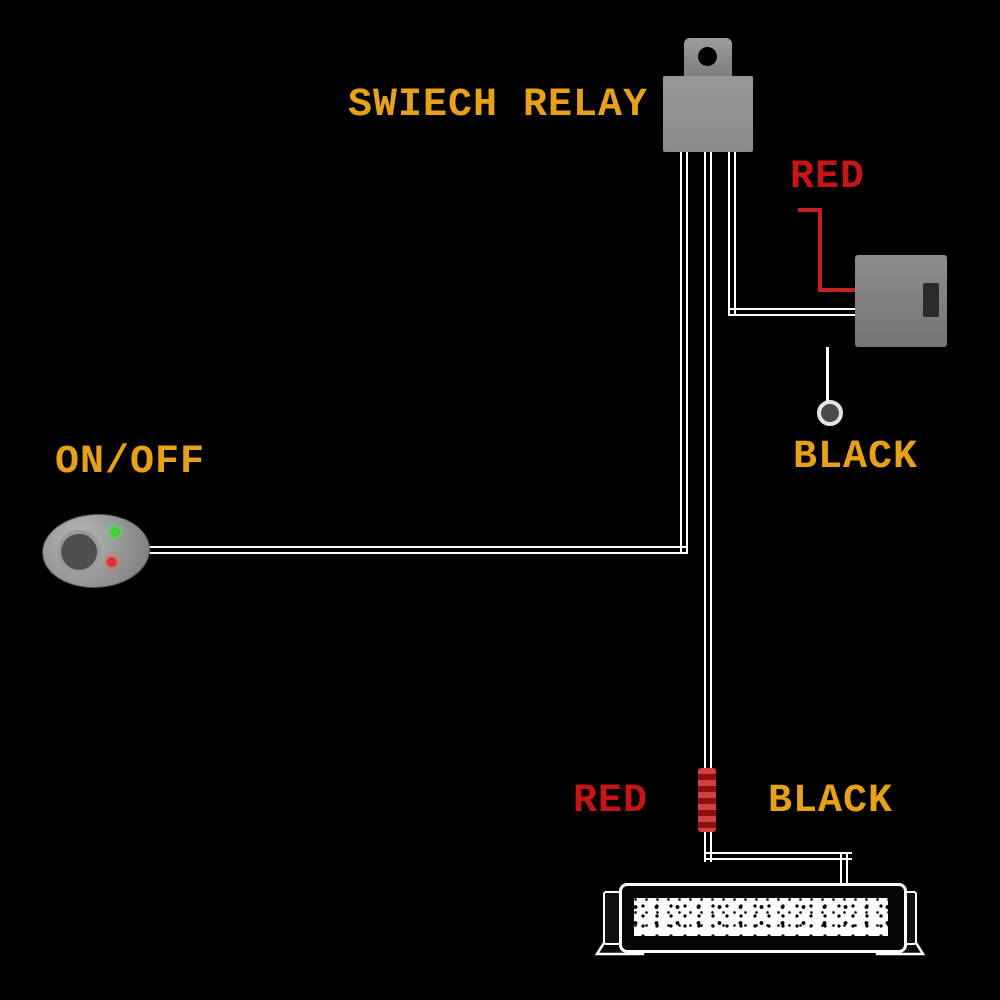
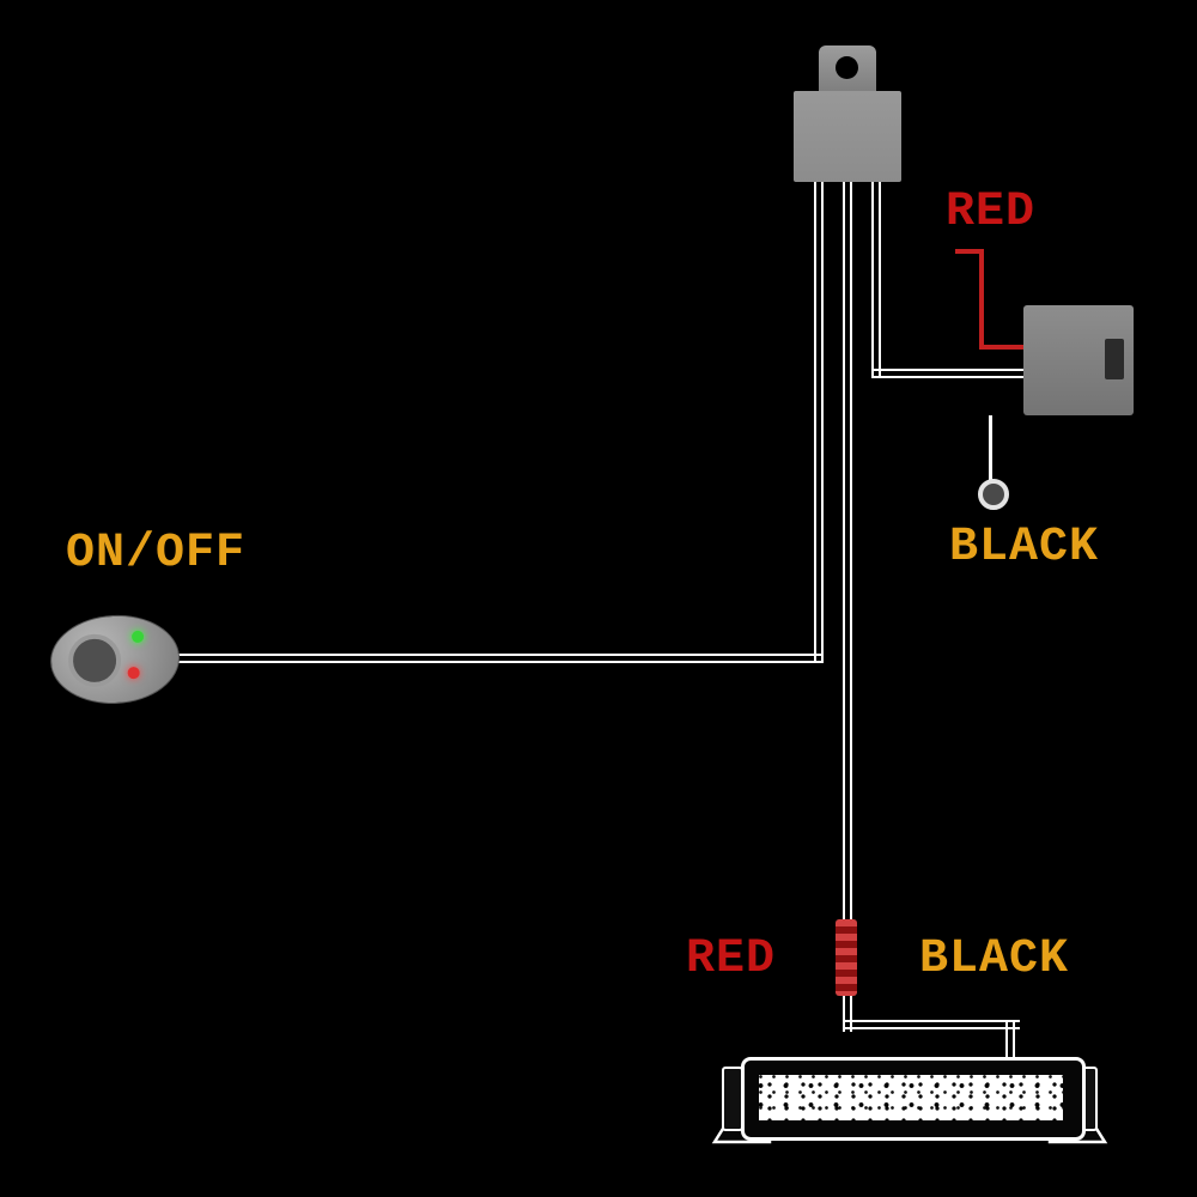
- SWIECH RELAY
  RED
  BLACK
  ON/OFF
  RED
  BLACK
